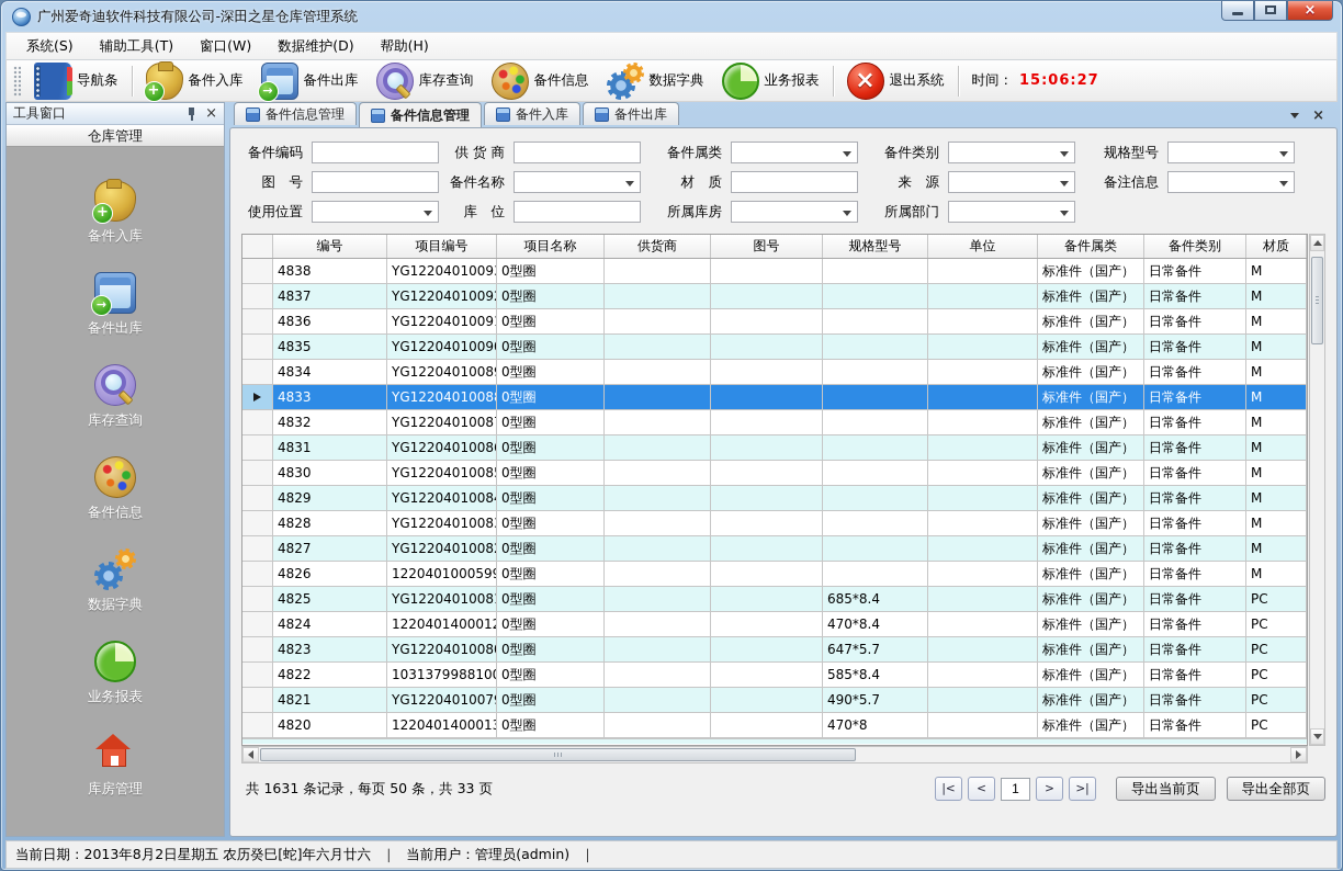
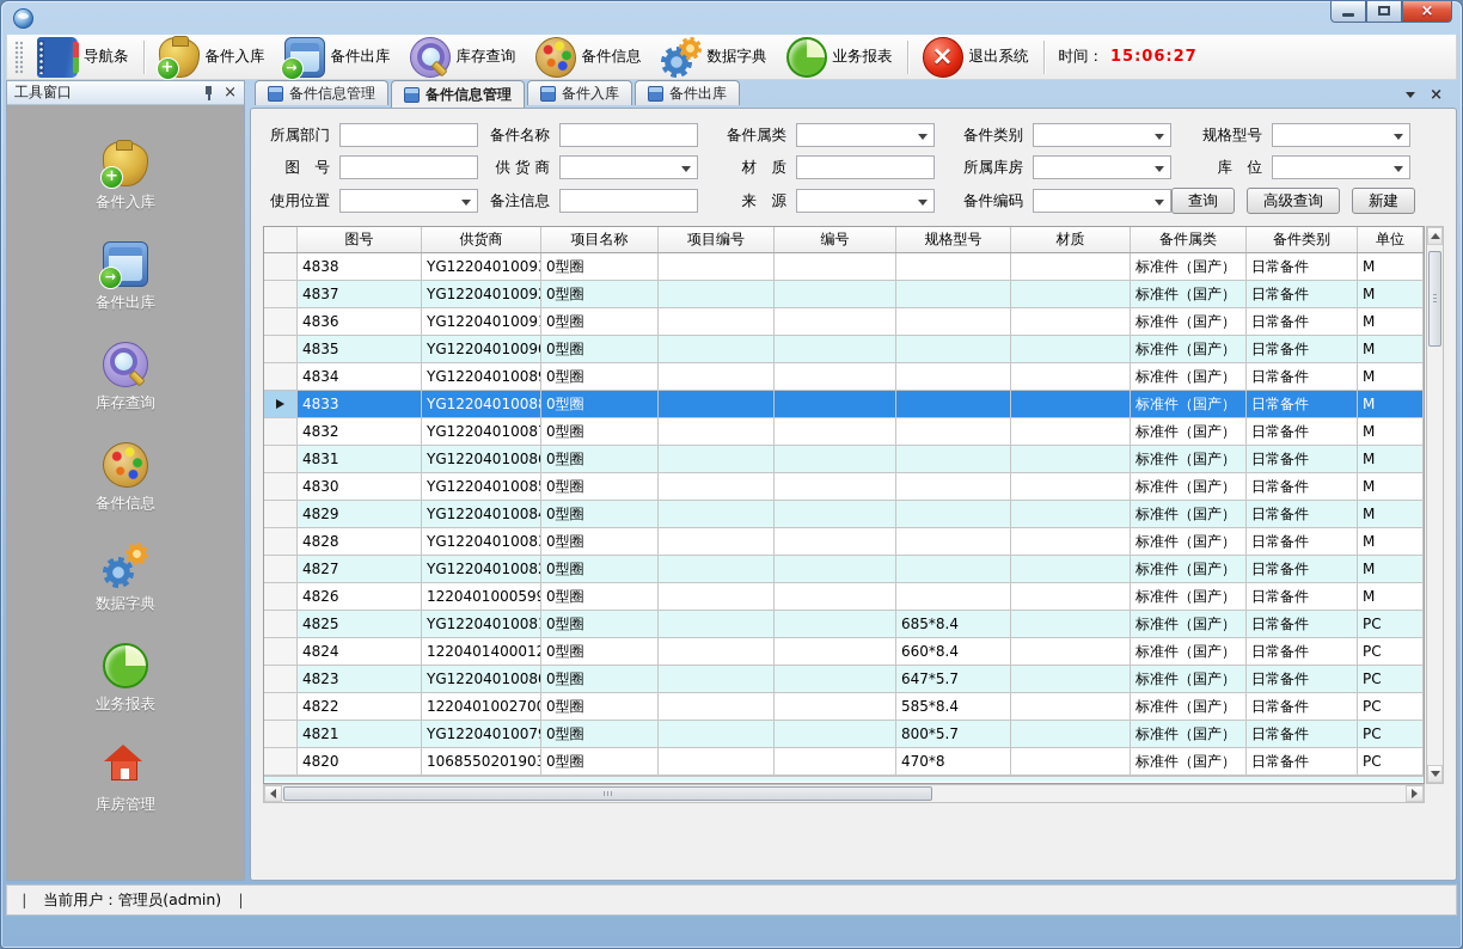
- 广州爱奇迪软件科技有限公司-深田之星仓库管理系统
  ×
- 系统(S)
- 辅助工具(T)
- 窗口(W)
- 数据维护(D)
- 帮助(H)
  导航条
  备件入库
  备件出库
  库存查询
  备件信息
  数据字典
  业务报表
  退出系统
  时间：
  15:06:27
  工具窗口
  ×
- 仓库管理
  备件入库
  备件出库
  库存查询
  备件信息
  数据字典
  业务报表
  库房管理
  备件信息管理
  备件信息管理
  备件入库
  备件出库
  ×
- 备件编码
+ 所属部门
- 供 货 商
+ 备件名称
  备件属类
  备件类别
  规格型号
  图 号
- 备件名称
+ 供 货 商
  材 质
- 来 源
+ 所属库房
- 备注信息
+ 库 位
  使用位置
- 库 位
+ 备注信息
- 所属库房
+ 来 源
- 所属部门
+ 备件编码
+ 查询
+ 高级查询
+ 新建
- 编号
+ 图号
- 项目编号
+ 供货商
  项目名称
- 供货商
+ 项目编号
- 图号
+ 编号
  规格型号
- 单位
+ 材质
  备件属类
  备件类别
- 材质
+ 单位
  4838
  YG1220401009
  0型圈
  标准件（国产）
  日常备件
  M
  4837
  YG1220401009
  0型圈
  标准件（国产）
  日常备件
  M
  4836
  YG1220401009
  0型圈
  标准件（国产）
  日常备件
  M
  4835
  YG1220401009
  0型圈
  标准件（国产）
  日常备件
  M
  4834
  YG1220401008
  0型圈
  标准件（国产）
  日常备件
  M
  4833
  YG1220401008
  0型圈
  标准件（国产）
  日常备件
  M
  4832
  YG1220401008
  0型圈
  标准件（国产）
  日常备件
  M
  4831
  YG1220401008
  0型圈
  标准件（国产）
  日常备件
  M
  4830
  YG1220401008
  0型圈
  标准件（国产）
  日常备件
  M
  4829
  YG1220401008
  0型圈
  标准件（国产）
  日常备件
  M
  4828
  YG1220401008
  0型圈
  标准件（国产）
  日常备件
  M
  4827
  YG1220401008
  0型圈
  标准件（国产）
  日常备件
  M
  4826
  1220401000599
  0型圈
  标准件（国产）
  日常备件
  M
  4825
  YG1220401008
  0型圈
  685*8.4
  标准件（国产）
  日常备件
  PC
  4824
  1220401400012
  0型圈
- 470*8.4
+ 660*8.4
  标准件（国产）
  日常备件
  PC
  4823
  YG1220401008
  0型圈
  647*5.7
  标准件（国产）
  日常备件
  PC
  4822
- 1031379988100
+ 1220401002700
  0型圈
  585*8.4
  标准件（国产）
  日常备件
  PC
  4821
  YG1220401007
  0型圈
- 490*5.7
+ 800*5.7
  标准件（国产）
  日常备件
  PC
  4820
- 1220401400013
+ 1068550201903
  0型圈
  470*8
  标准件（国产）
  日常备件
  PC
- 共 1631 条记录，每页 50 条，共 33 页
- |<
- <
- 1
- >
- >|
- 导出当前页
- 导出全部页
- 当前日期：2013年8月2日星期五 农历癸巳[蛇]年六月廿六
  ｜
  当前用户：管理员(admin)
  ｜
